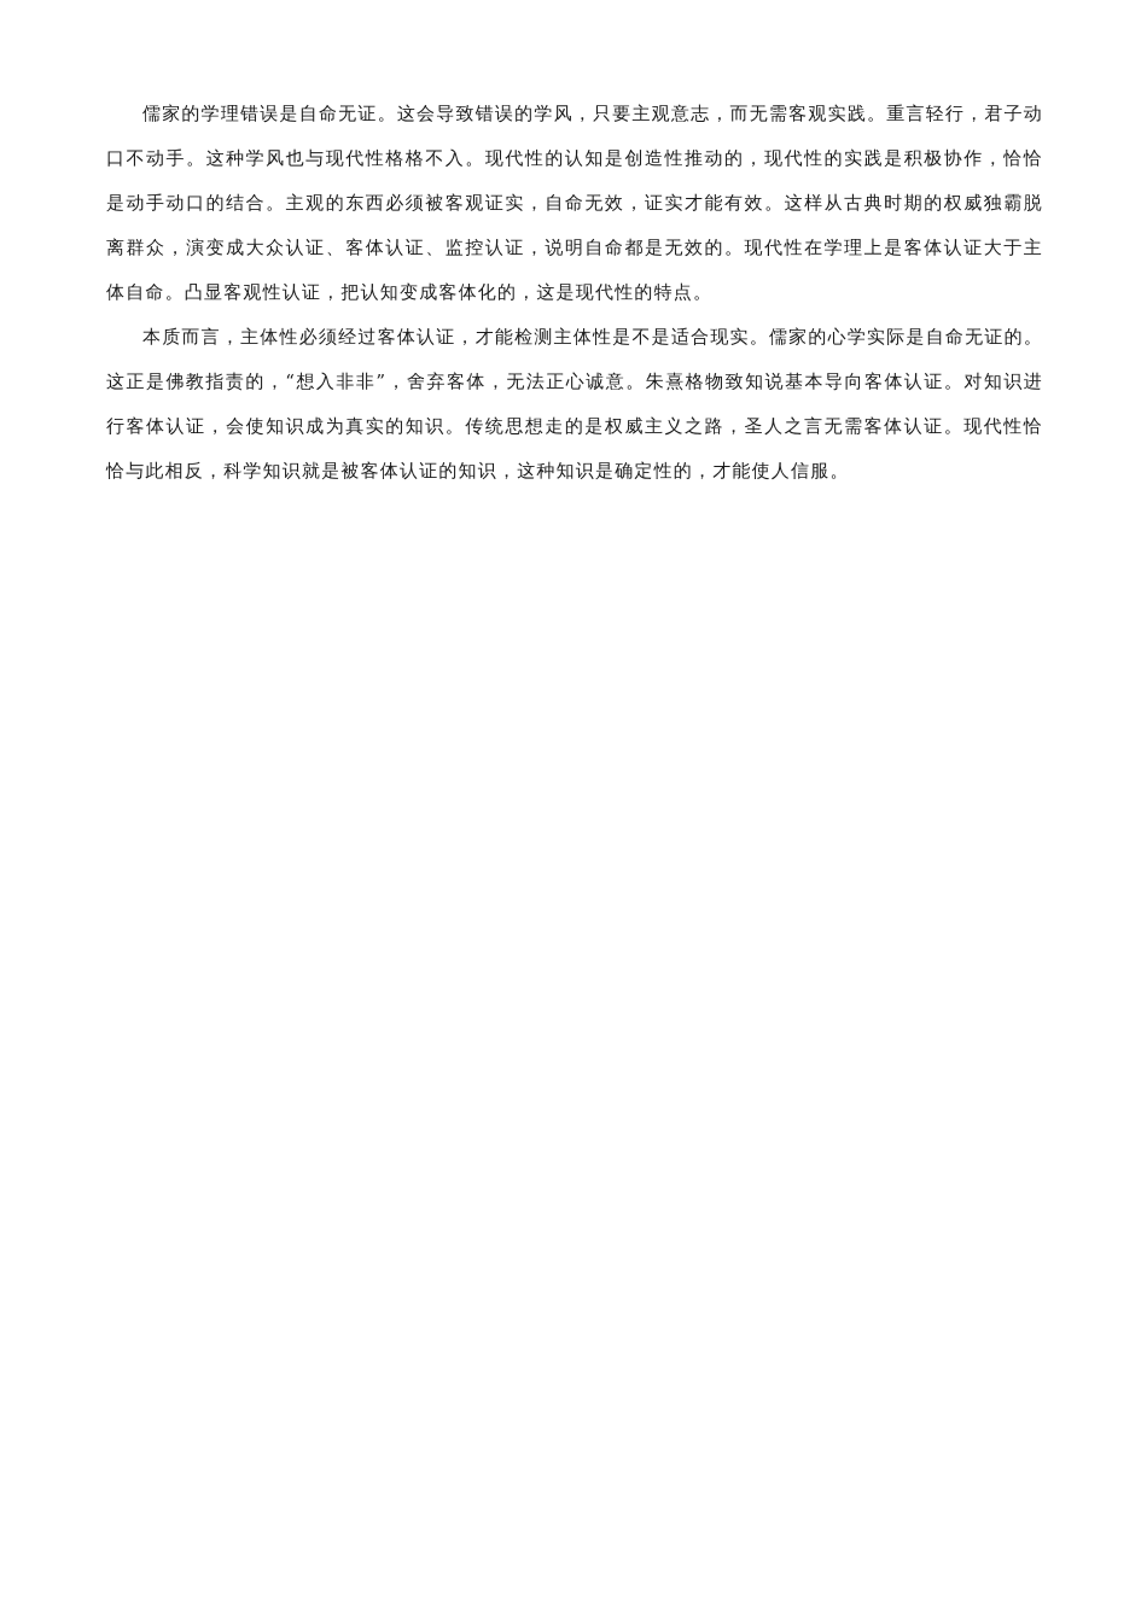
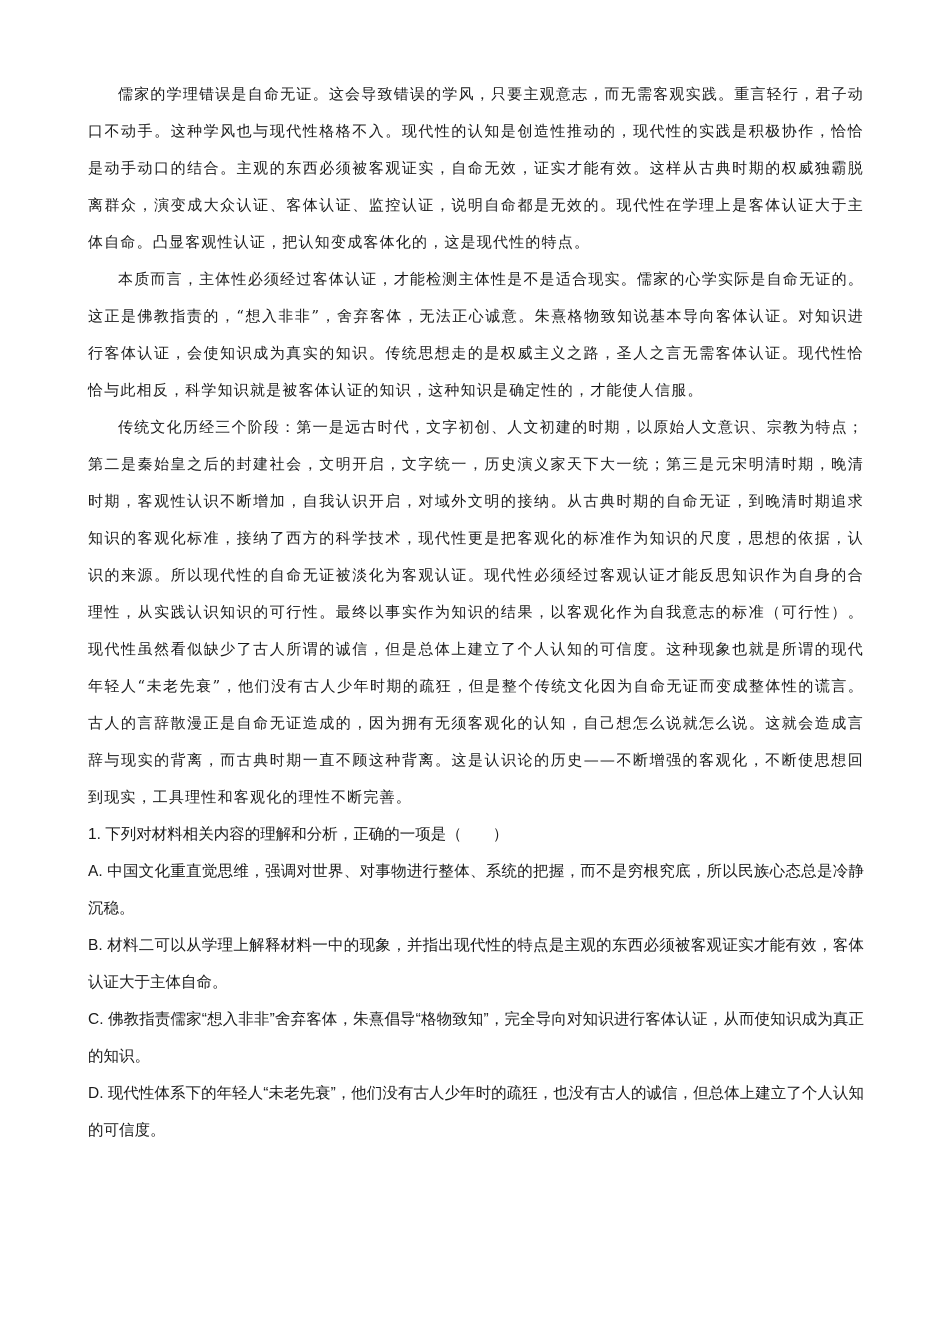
  儒家的学理错误是自命无证。这会导致错误的学风，只要主观意志，而无需客观实践。重言轻行，君子动口不动手。这种学风也与现代性格格不入。现代性的认知是创造性推动的，现代性的实践是积极协作，恰恰是动手动口的结合。主观的东西必须被客观证实，自命无效，证实才能有效。这样从古典时期的权威独霸脱离群众，演变成大众认证、客体认证、监控认证，说明自命都是无效的。现代性在学理上是客体认证大于主体自命。凸显客观性认证，把认知变成客体化的，这是现代性的特点。
  本质而言，主体性必须经过客体认证，才能检测主体性是不是适合现实。儒家的心学实际是自命无证的。这正是佛教指责的，“想入非非”，舍弃客体，无法正心诚意。朱熹格物致知说基本导向客体认证。对知识进行客体认证，会使知识成为真实的知识。传统思想走的是权威主义之路，圣人之言无需客体认证。现代性恰恰与此相反，科学知识就是被客体认证的知识，这种知识是确定性的，才能使人信服。
+ 传统文化历经三个阶段：第一是远古时代，文字初创、人文初建的时期，以原始人文意识、宗教为特点；第二是秦始皇之后的封建社会，文明开启，文字统一，历史演义家天下大一统；第三是元宋明清时期，晚清时期，客观性认识不断增加，自我认识开启，对域外文明的接纳。从古典时期的自命无证，到晚清时期追求知识的客观化标准，接纳了西方的科学技术，现代性更是把客观化的标准作为知识的尺度，思想的依据，认识的来源。所以现代性的自命无证被淡化为客观认证。现代性必须经过客观认证才能反思知识作为自身的合理性，从实践认识知识的可行性。最终以事实作为知识的结果，以客观化作为自我意志的标准（可行性）。现代性虽然看似缺少了古人所谓的诚信，但是总体上建立了个人认知的可信度。这种现象也就是所谓的现代年轻人“未老先衰”，他们没有古人少年时期的疏狂，但是整个传统文化因为自命无证而变成整体性的谎言。古人的言辞散漫正是自命无证造成的，因为拥有无须客观化的认知，自己想怎么说就怎么说。这就会造成言辞与现实的背离，而古典时期一直不顾这种背离。这是认识论的历史——不断增强的客观化，不断使思想回到现实，工具理性和客观化的理性不断完善。
+ 1. 下列对材料相关内容的理解和分析，正确的一项是（ ）
+ A. 中国文化重直觉思维，强调对世界、对事物进行整体、系统的把握，而不是穷根究底，所以民族心态总是冷静沉稳。
+ B. 材料二可以从学理上解释材料一中的现象，并指出现代性的特点是主观的东西必须被客观证实才能有效，客体认证大于主体自命。
+ C. 佛教指责儒家“想入非非”舍弃客体，朱熹倡导“格物致知”，完全导向对知识进行客体认证，从而使知识成为真正的知识。
+ D. 现代性体系下的年轻人“未老先衰”，他们没有古人少年时的疏狂，也没有古人的诚信，但总体上建立了个人认知的可信度。
